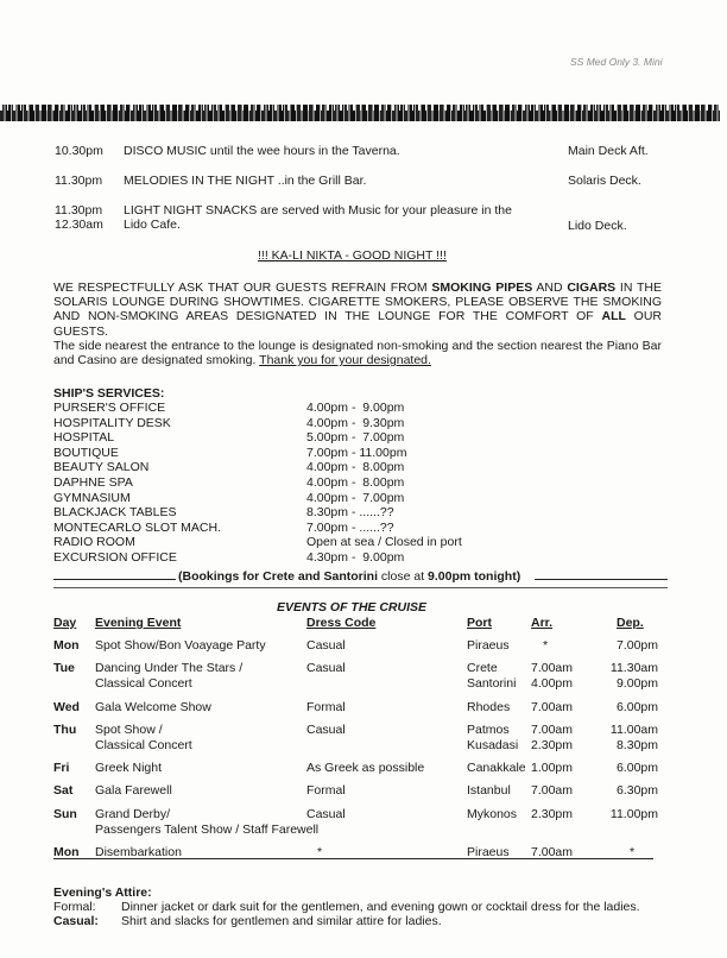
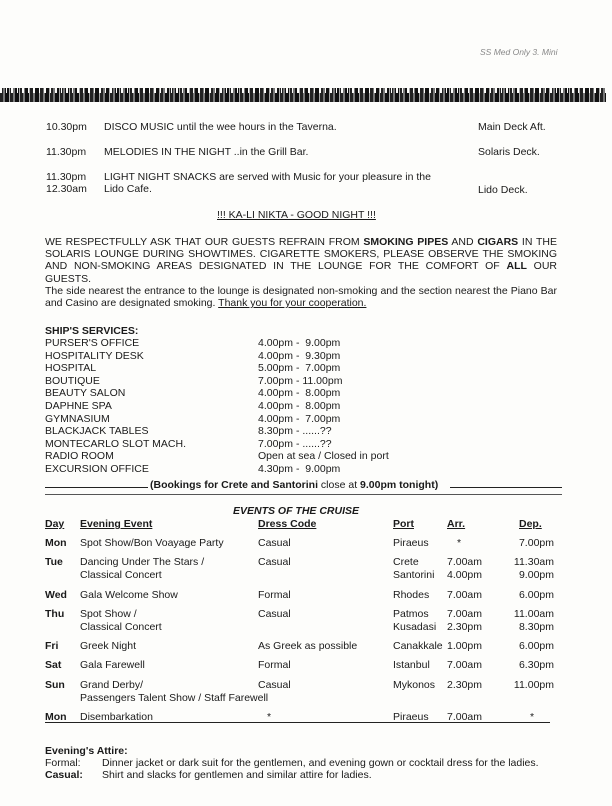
  SS Med Only 3. Mini
  10.30pm
  DISCO MUSIC until the wee hours in the Taverna.
  Main Deck Aft.
  11.30pm
  MELODIES IN THE NIGHT ..in the Grill Bar.
  Solaris Deck.
  11.30pm
  12.30am
  LIGHT NIGHT SNACKS are served with Music for your pleasure in the
  Lido Cafe.
  Lido Deck.
  !!! KA-LI NIKTA - GOOD NIGHT !!!
  WE RESPECTFULLY ASK THAT OUR GUESTS REFRAIN FROM SMOKING PIPES AND CIGARS IN THE SOLARIS LOUNGE DURING SHOWTIMES. CIGARETTE SMOKERS, PLEASE OBSERVE THE SMOKING AND NON-SMOKING AREAS DESIGNATED IN THE LOUNGE FOR THE COMFORT OF ALL OUR GUESTS.
- The side nearest the entrance to the lounge is designated non-smoking and the section nearest the Piano Bar and Casino are designated smoking. Thank you for your designated.
+ The side nearest the entrance to the lounge is designated non-smoking and the section nearest the Piano Bar and Casino are designated smoking. Thank you for your cooperation.
  SHIP'S SERVICES:
  PURSER'S OFFICE
  4.00pm - 9.00pm
  HOSPITALITY DESK
  4.00pm - 9.30pm
  HOSPITAL
  5.00pm - 7.00pm
  BOUTIQUE
  7.00pm - 11.00pm
  BEAUTY SALON
  4.00pm - 8.00pm
  DAPHNE SPA
  4.00pm - 8.00pm
  GYMNASIUM
  4.00pm - 7.00pm
  BLACKJACK TABLES
  8.30pm - ......??
  MONTECARLO SLOT MACH.
  7.00pm - ......??
  RADIO ROOM
  Open at sea / Closed in port
  EXCURSION OFFICE
  4.30pm - 9.00pm
  (Bookings for Crete and Santorini close at 9.00pm tonight)
  EVENTS OF THE CRUISE
  Day
  Evening Event
  Dress Code
  Port
  Arr.
  Dep.
  Mon
  Spot Show/Bon Voayage Party
  Casual
  Piraeus
  *
  7.00pm
  Tue
  Dancing Under The Stars /
  Casual
  Crete
  7.00am
  11.30am
  Classical Concert
  Santorini
  4.00pm
  9.00pm
  Wed
  Gala Welcome Show
  Formal
  Rhodes
  7.00am
  6.00pm
  Thu
  Spot Show /
  Casual
  Patmos
  7.00am
  11.00am
  Classical Concert
  Kusadasi
  2.30pm
  8.30pm
  Fri
  Greek Night
  As Greek as possible
  Canakkale
  1.00pm
  6.00pm
  Sat
  Gala Farewell
  Formal
  Istanbul
  7.00am
  6.30pm
  Sun
  Grand Derby/
  Casual
  Mykonos
  2.30pm
  11.00pm
  Passengers Talent Show / Staff Farewell
  Mon
  Disembarkation
  *
  Piraeus
  7.00am
  *
  Evening's Attire:
  Formal:
  Dinner jacket or dark suit for the gentlemen, and evening gown or cocktail dress for the ladies.
  Casual:
  Shirt and slacks for gentlemen and similar attire for ladies.
